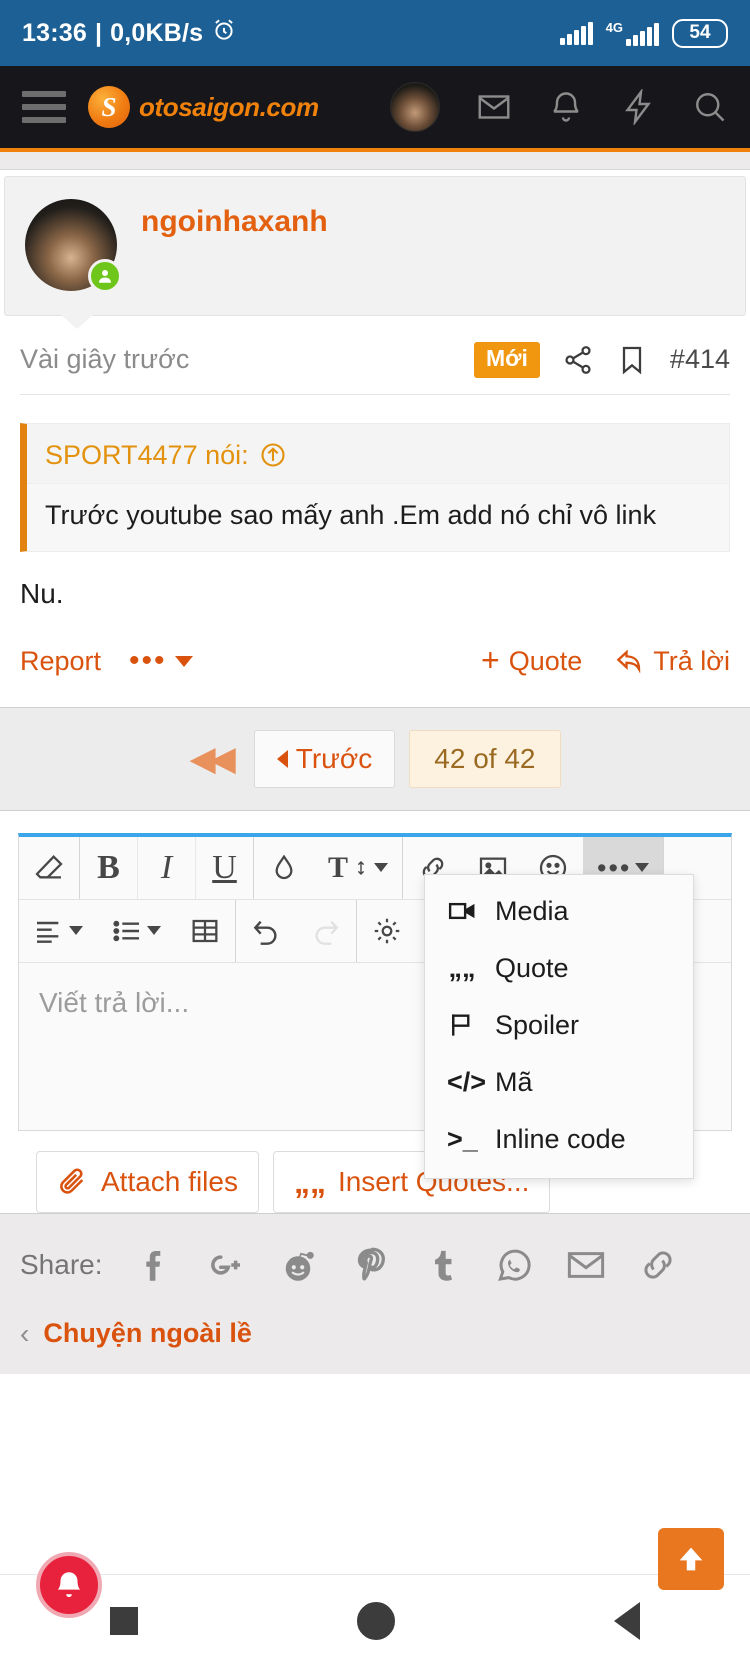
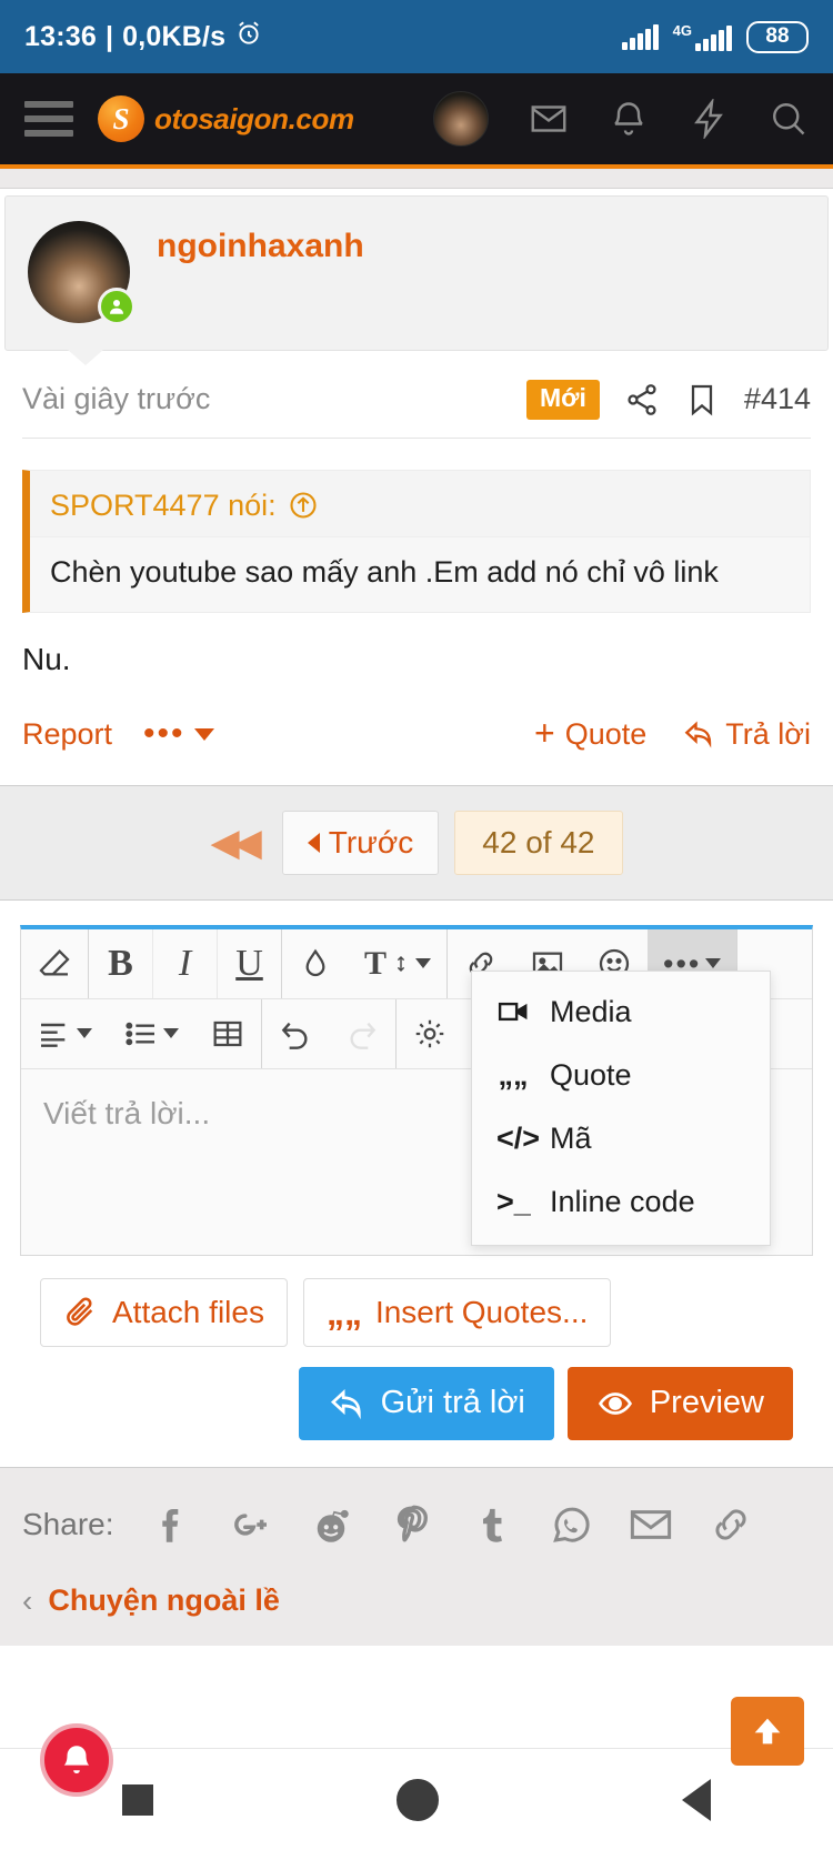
  13:36
  |
  0,0KB/s
  4G
- 54
+ 88
  S
  otosaigon.com
  ngoinhaxanh
  Vài giây trước
  Mới
  #414
  SPORT4477 nói:
- Trước youtube sao mấy anh .Em add nó chỉ vô link
+ Chèn youtube sao mấy anh .Em add nó chỉ vô link
  Nu.
  Report
  •••
  +
  Quote
  Trả lời
  ◀◀
  Trước
  42 of 42
  B
  I
  U
  T
  •••
  Viết trả lời...
  Media
  „„
  Quote
- Spoiler
  </>
  Mã
  >_
  Inline code
  Attach files
  „„
  Insert Quotes...
+ Gửi trả lời
+ Preview
  Share:
  ‹
  Chuyện ngoài lề
